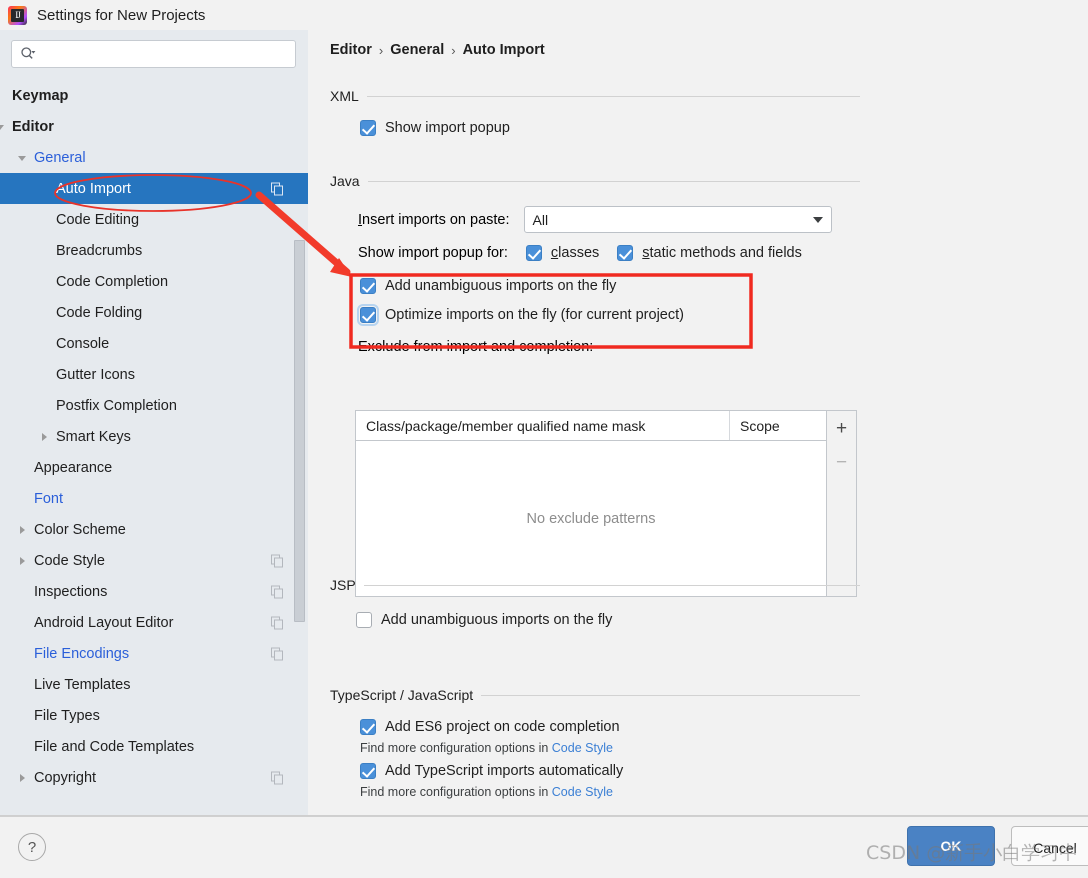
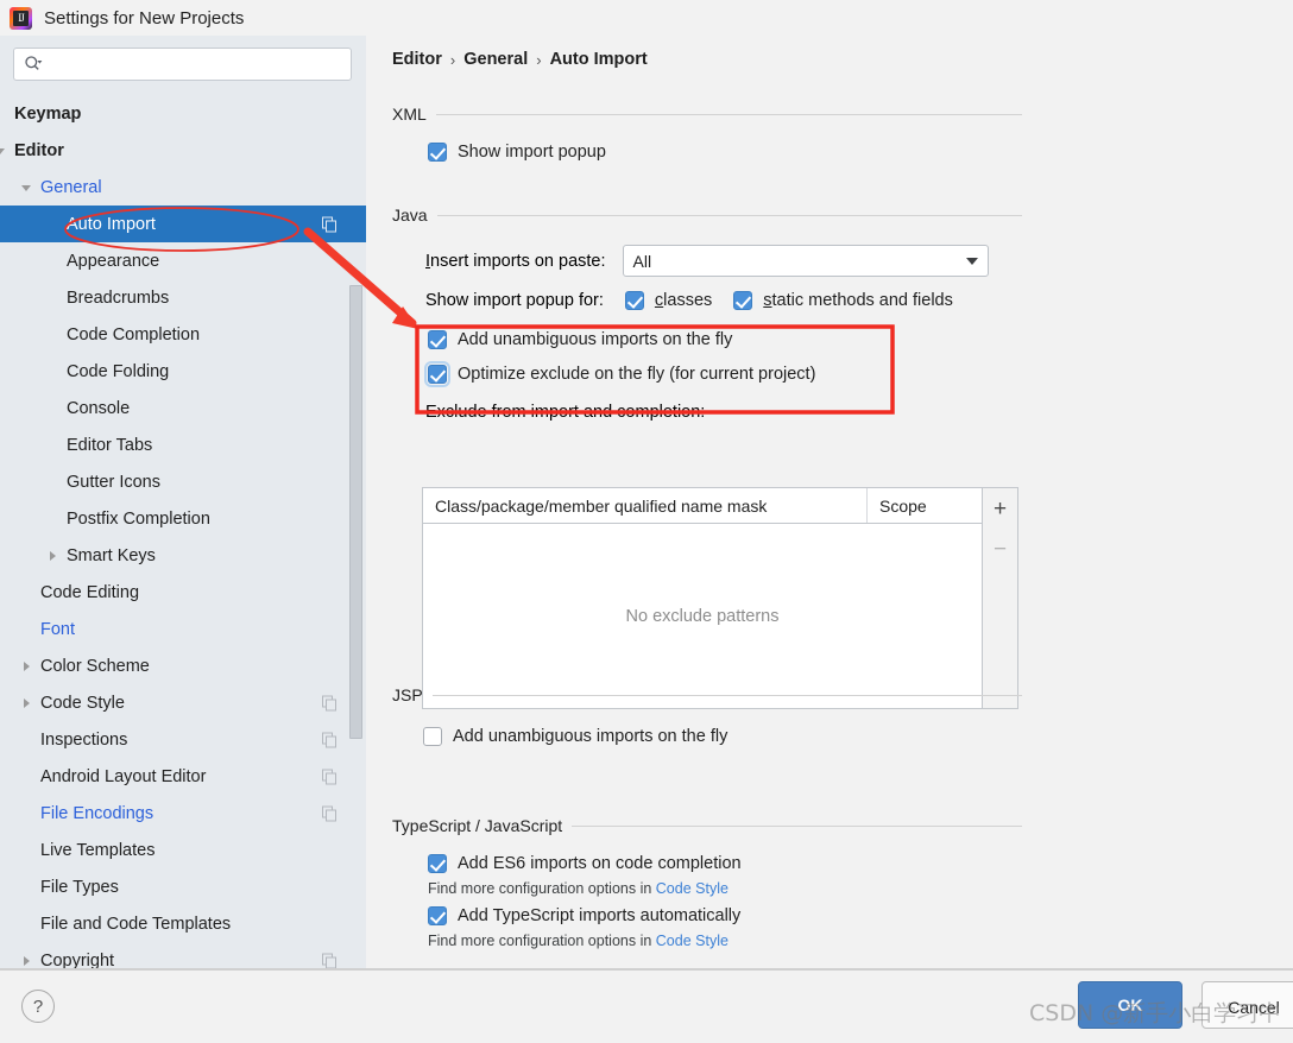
  IJ
  Settings for New Projects
  Keymap
  Editor
  General
  Auto Import
- Code Editing
+ Appearance
  Breadcrumbs
  Code Completion
  Code Folding
  Console
+ Editor Tabs
  Gutter Icons
  Postfix Completion
  Smart Keys
- Appearance
+ Code Editing
  Font
  Color Scheme
  Code Style
  Inspections
  Android Layout Editor
  File Encodings
  Live Templates
  File Types
  File and Code Templates
  Copyright
  Editor
  ›
  General
  ›
  Auto Import
  XML
  Show import popup
  Java
  Insert imports on paste:
  All
  Show import popup for:
  classes
  static methods and fields
  Add unambiguous imports on the fly
- Optimize imports on the fly (for current project)
+ Optimize exclude on the fly (for current project)
  Class/package/member qualified name mask
  Scope
  No exclude patterns
  +
  −
  JSP
  Add unambiguous imports on the fly
  TypeScript / JavaScript
- Add ES6 project on code completion
+ Add ES6 imports on code completion
  Find more configuration options in Code Style
  Add TypeScript imports automatically
  Find more configuration options in Code Style
  ?
  OK
  Cancel
  CSDN @新手小白学习中
